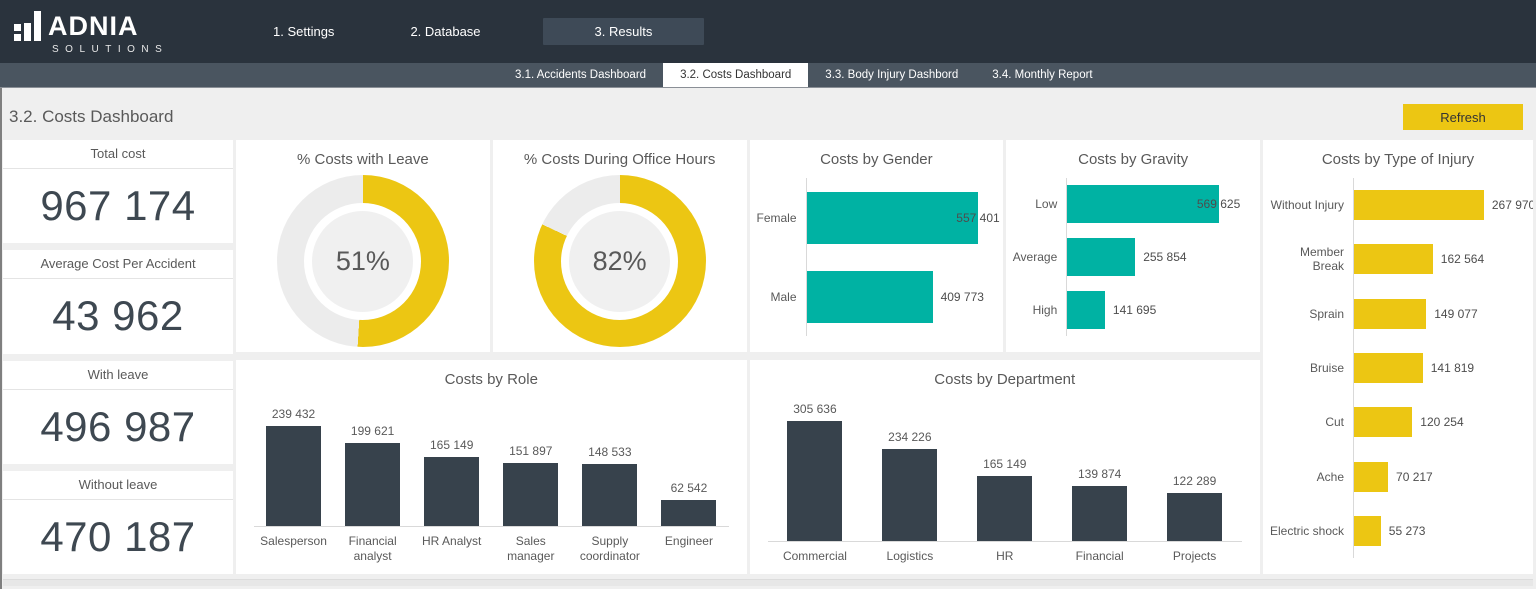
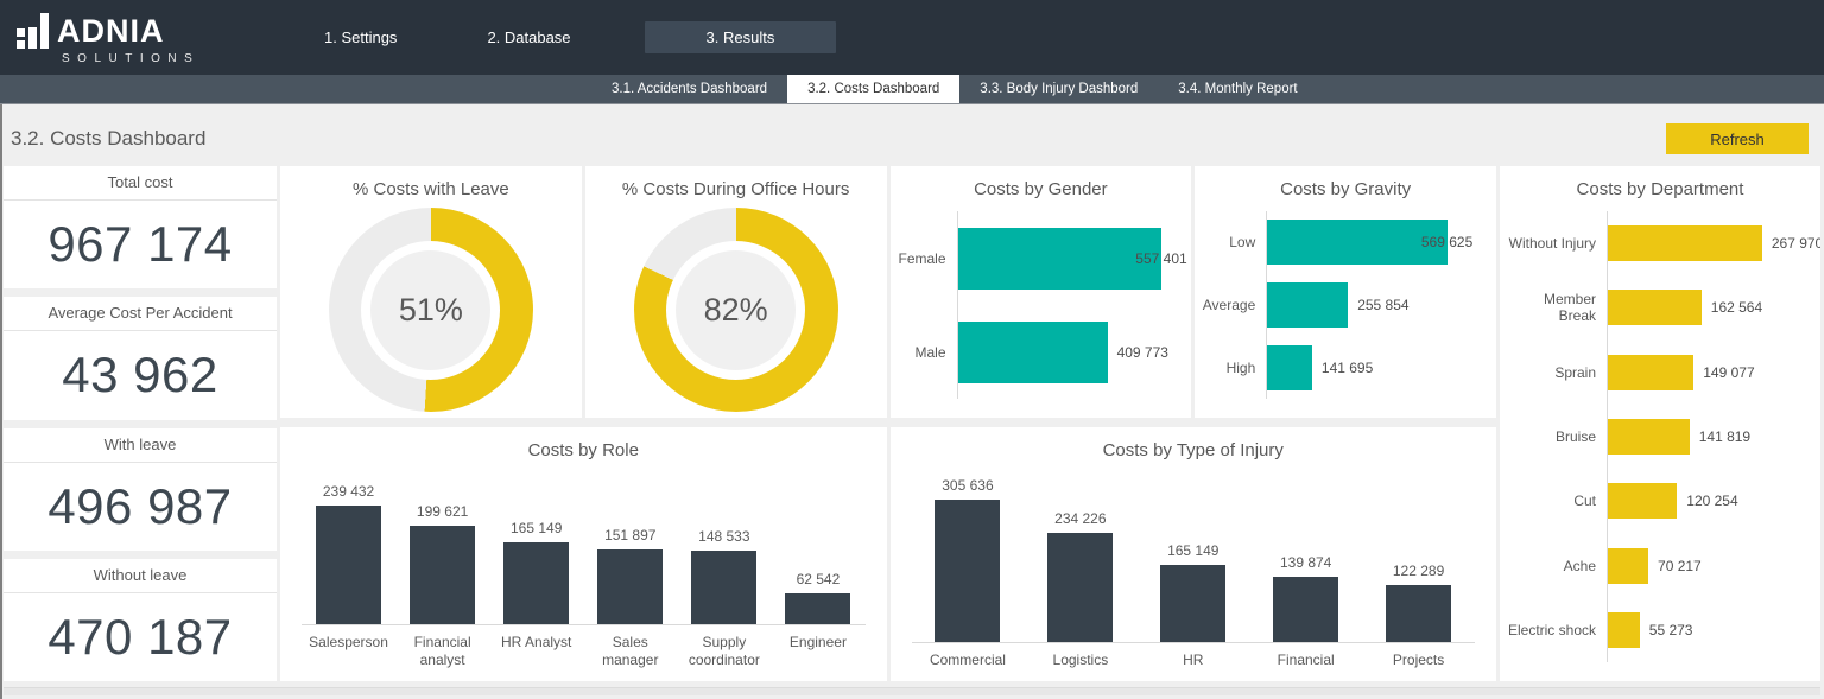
  ADNIA
  SOLUTIONS
  1. Settings
  2. Database
  3. Results
  3.1. Accidents Dashboard
  3.2. Costs Dashboard
  3.3. Body Injury Dashbord
  3.4. Monthly Report
  3.2. Costs Dashboard
  Refresh
  Total cost
  967 174
  Average Cost Per Accident
  43 962
  With leave
  496 987
  Without leave
  470 187
  % Costs with Leave
  51%
  % Costs During Office Hours
  82%
  Costs by Gender
  Female
  557 401
  Male
  409 773
  Costs by Gravity
  Low
  569 625
  Average
  255 854
  High
  141 695
- Costs by Type of Injury
+ Costs by Department
  Without Injury
  267 970
  Member Break
  162 564
  Sprain
  149 077
  Bruise
  141 819
  Cut
  120 254
  Ache
  70 217
  Electric shock
  55 273
  Costs by Role
  239 432
  199 621
  165 149
  151 897
  148 533
  62 542
  Salesperson
  Financial analyst
  HR Analyst
  Sales manager
  Supply coordinator
  Engineer
- Costs by Department
+ Costs by Type of Injury
  305 636
  234 226
  165 149
  139 874
  122 289
  Commercial
  Logistics
  HR
  Financial
  Projects
